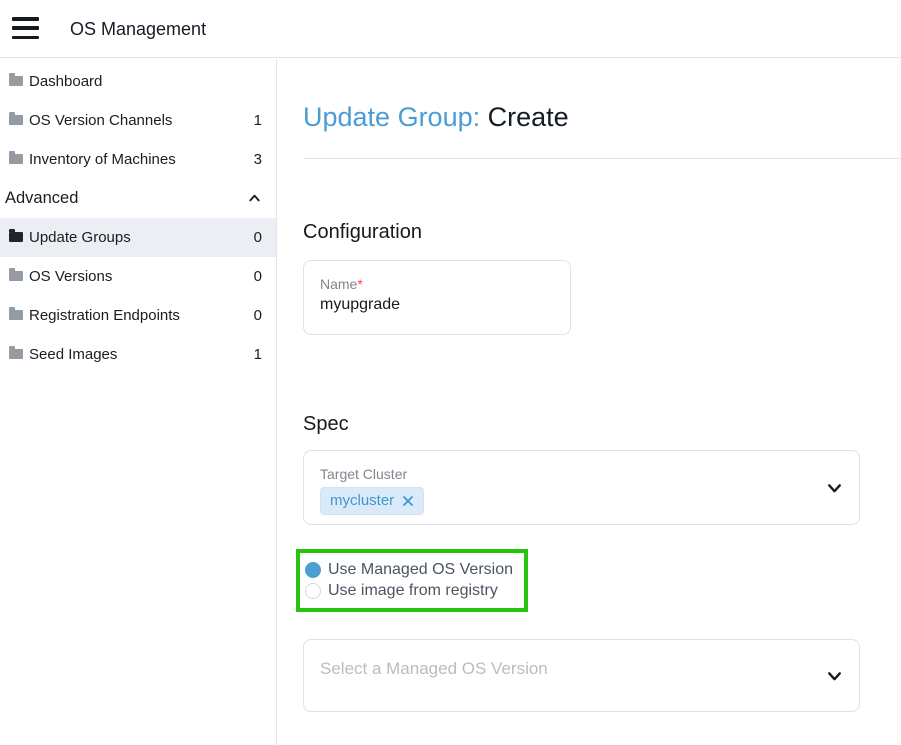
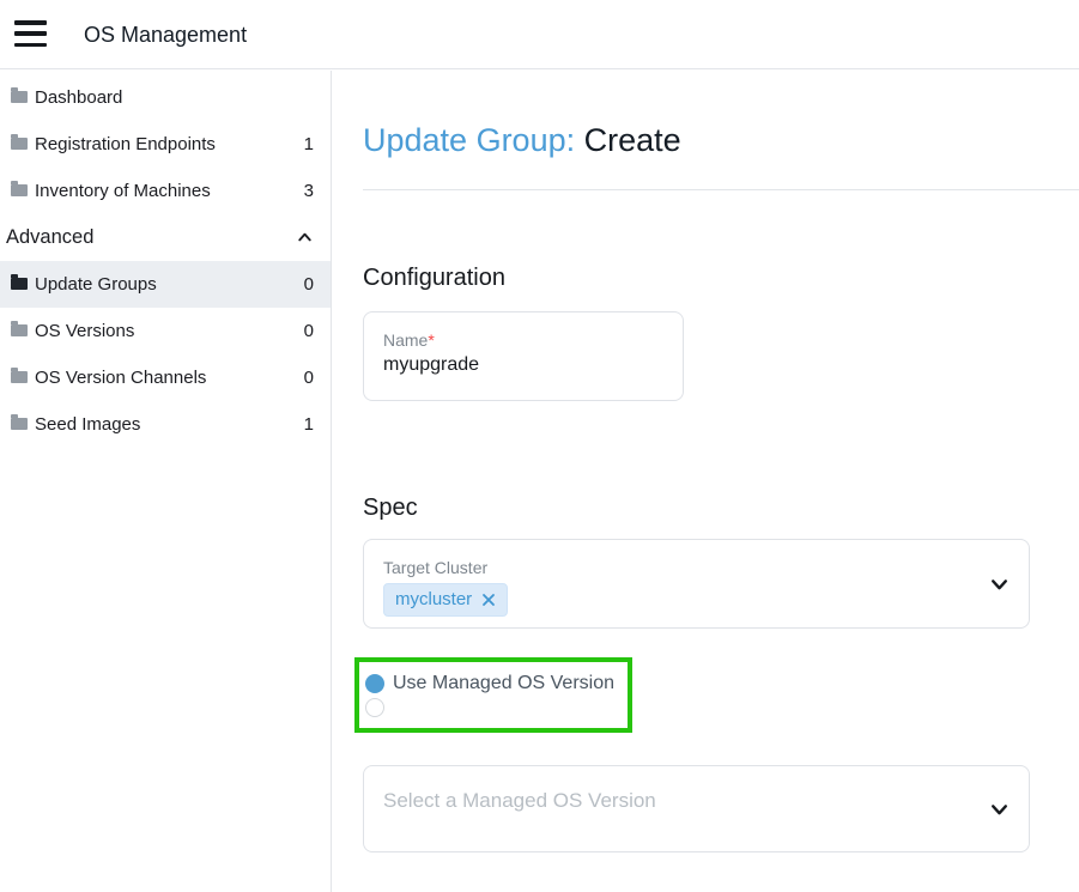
  OS Management
  Dashboard
- OS Version Channels
+ Registration Endpoints
  1
  Inventory of Machines
  3
  Advanced
  Update Groups
  0
  OS Versions
  0
- Registration Endpoints
+ OS Version Channels
  0
  Seed Images
  1
  Update Group: Create
  Configuration
  Name*
  myupgrade
  Spec
  Target Cluster
  mycluster
  Use Managed OS Version
- Use image from registry
  Select a Managed OS Version
